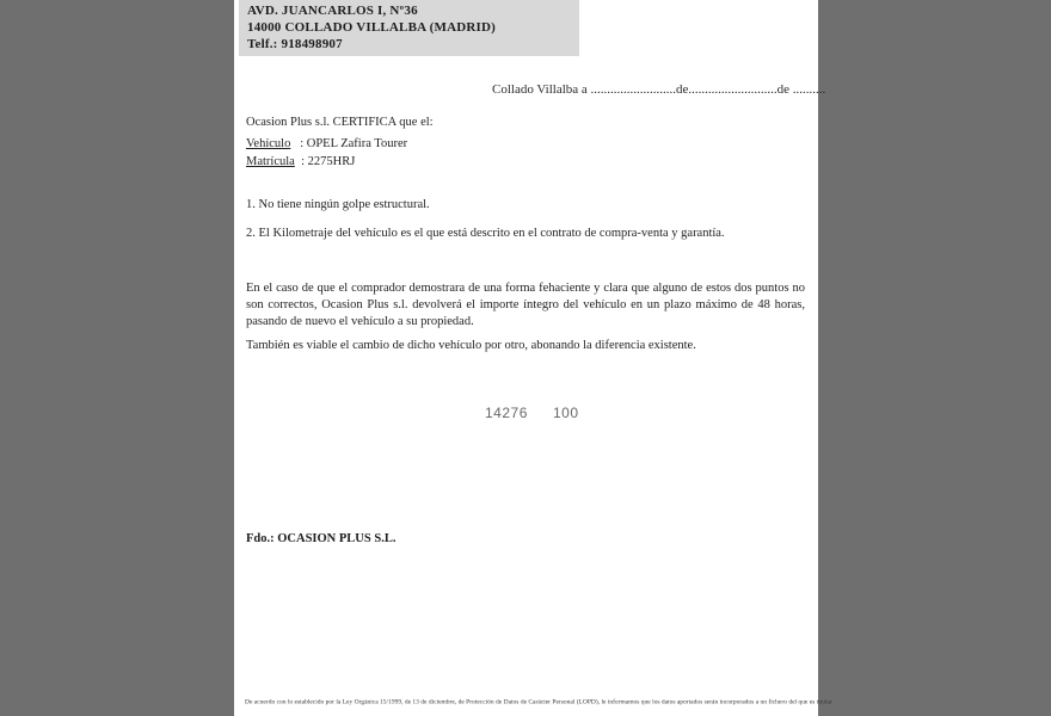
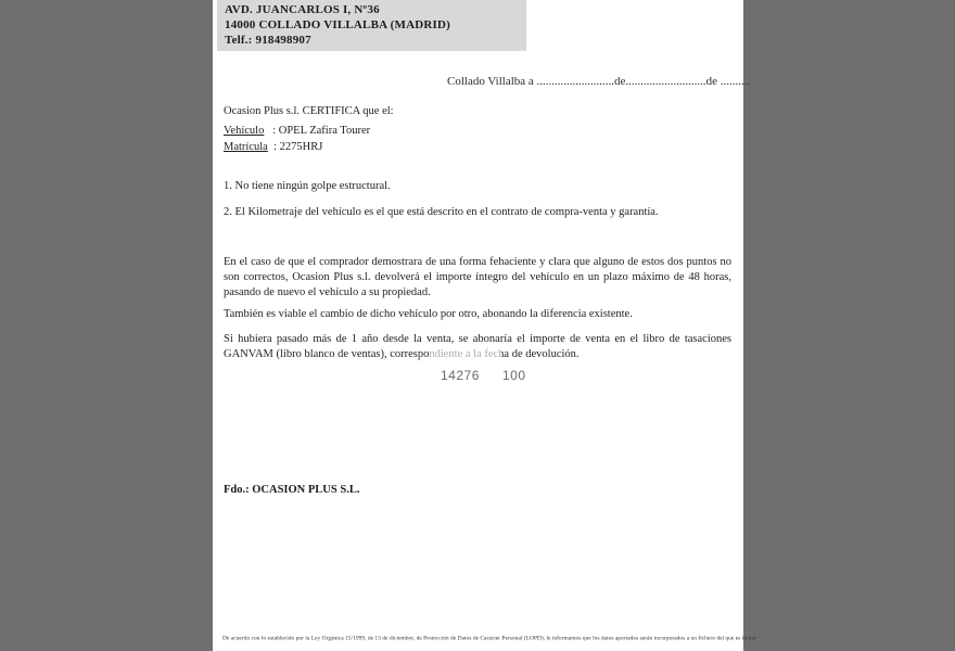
  AVD. JUANCARLOS I, Nº36
  14000 COLLADO VILLALBA (MADRID)
  Telf.: 918498907
  Collado Villalba a ..........................de...........................de ..........
  Ocasion Plus s.l. CERTIFICA que el:
  Vehículo : OPEL Zafira Tourer
  Matrícula : 2275HRJ
  1. No tiene ningún golpe estructural.
  2. El Kilometraje del vehículo es el que está descrito en el contrato de compra-venta y garantía.
  En el caso de que el comprador demostrara de una forma fehaciente y clara que alguno de estos dos puntos no son correctos, Ocasion Plus s.l. devolverá el importe íntegro del vehículo en un plazo máximo de 48 horas, pasando de nuevo el vehículo a su propiedad.
  También es viable el cambio de dicho vehículo por otro, abonando la diferencia existente.
+ Si hubiera pasado más de 1 año desde la venta, se abonaría el importe de venta en el libro de tasaciones GANVAM (libro blanco de ventas), correspondiente a la fecha de devolución.
  14276
  100
  Fdo.: OCASION PLUS S.L.
